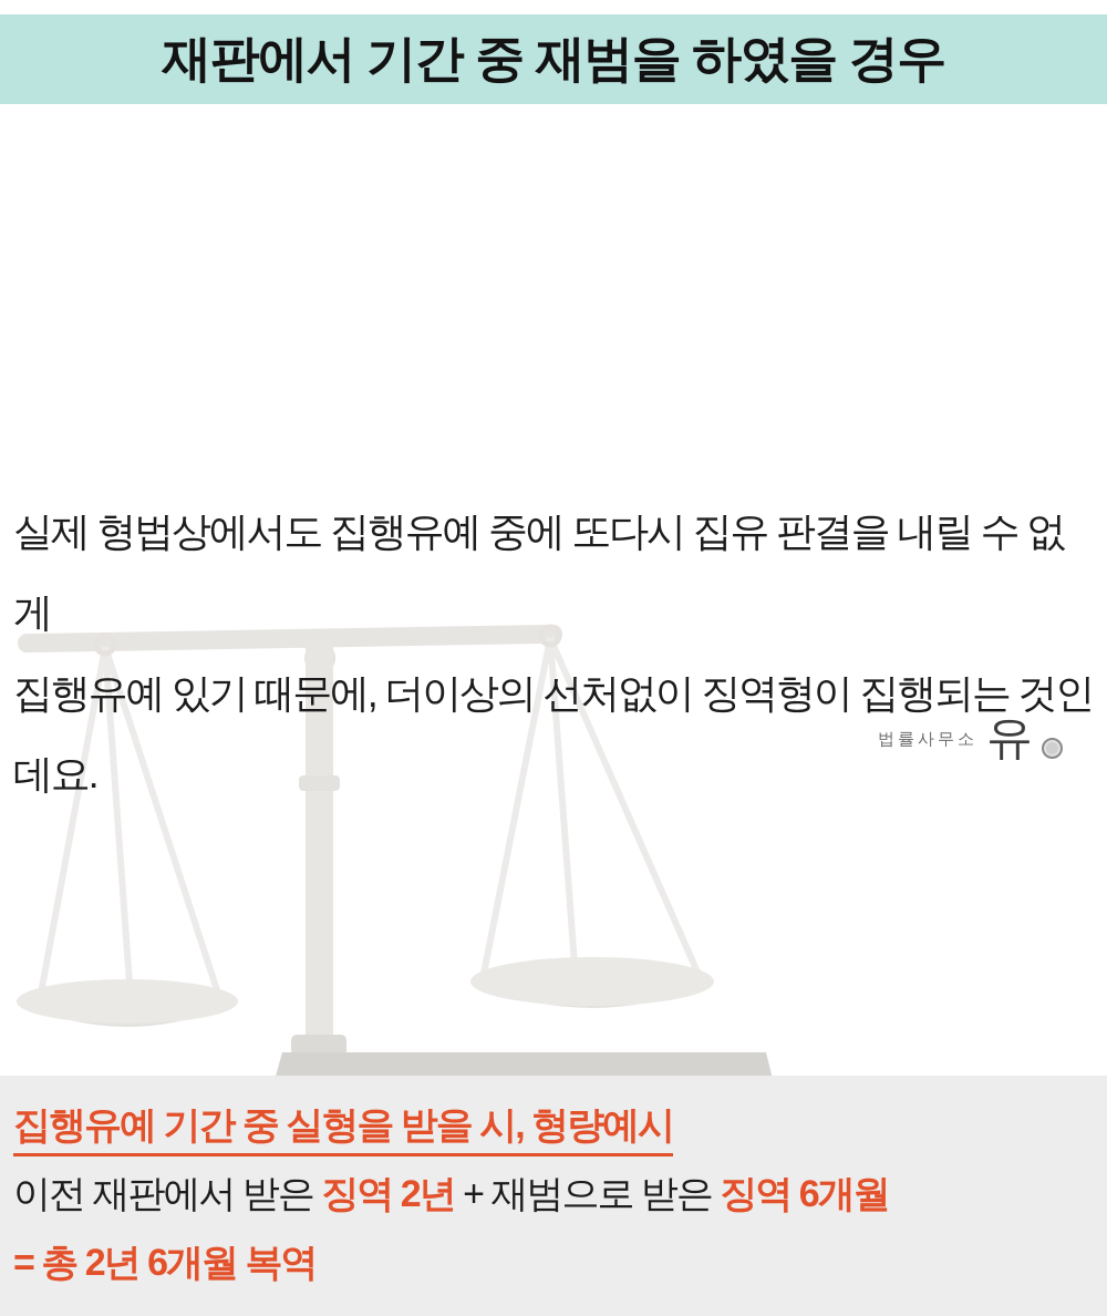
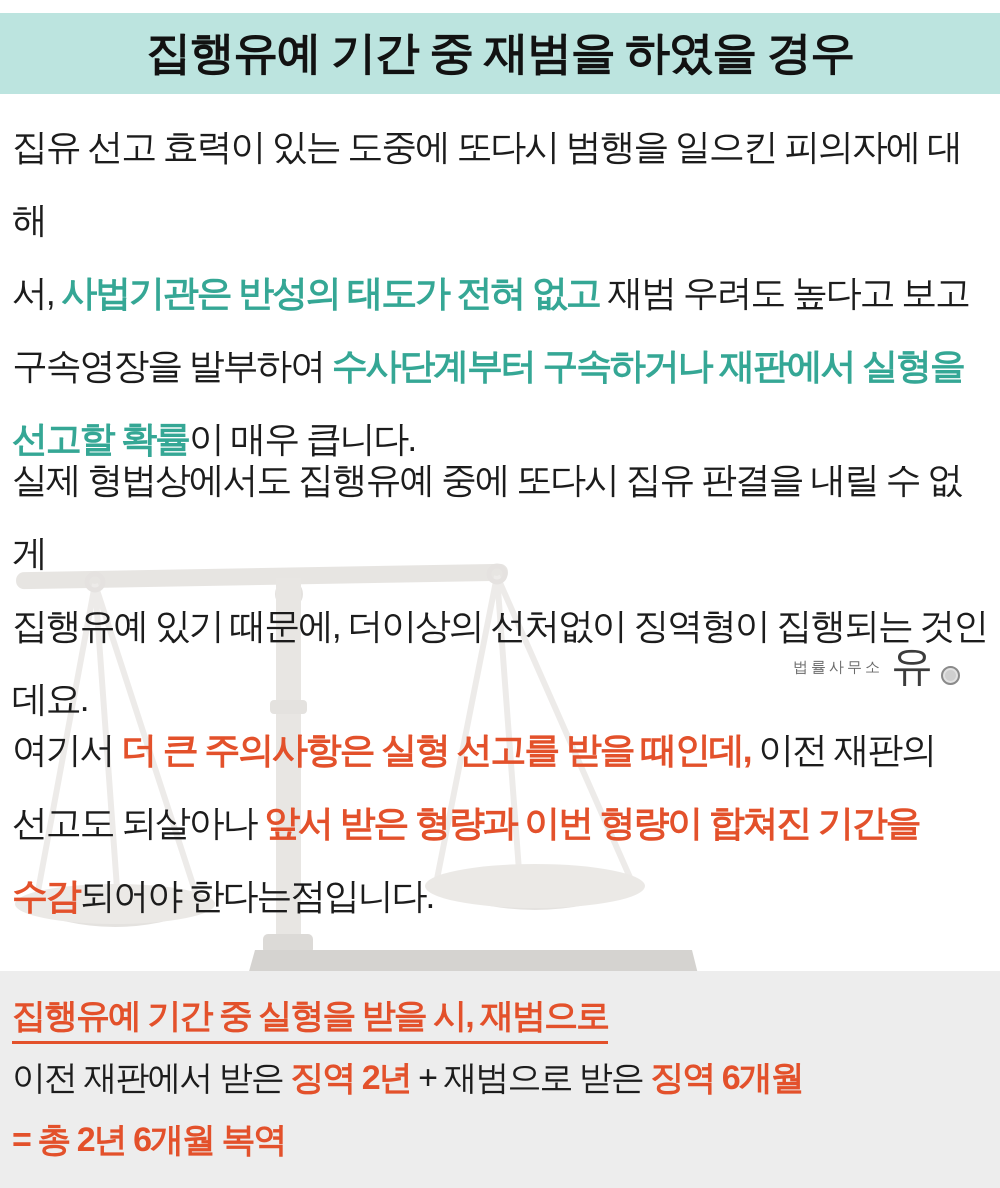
- 재판에서 기간 중 재범을 하였을 경우
+ 집행유예 기간 중 재범을 하였을 경우
+ 집유 선고 효력이 있는 도중에 또다시 범행을 일으킨 피의자에 대해
+ 서, 사법기관은 반성의 태도가 전혀 없고 재범 우려도 높다고 보고
+ 구속영장을 발부하여 수사단계부터 구속하거나 재판에서 실형을
+ 선고할 확률이 매우 큽니다.
  실제 형법상에서도 집행유예 중에 또다시 집유 판결을 내릴 수 없게
  집행유예 있기 때문에, 더이상의 선처없이 징역형이 집행되는 것인
  데요.
+ 여기서 더 큰 주의사항은 실형 선고를 받을 때인데, 이전 재판의
+ 선고도 되살아나 앞서 받은 형량과 이번 형량이 합쳐진 기간을
+ 수감되어야 한다는점입니다.
  법률사무소
  유
- 집행유예 기간 중 실형을 받을 시, 형량예시
+ 집행유예 기간 중 실형을 받을 시, 재범으로
  이전 재판에서 받은 징역 2년 + 재범으로 받은 징역 6개월
  = 총 2년 6개월 복역
